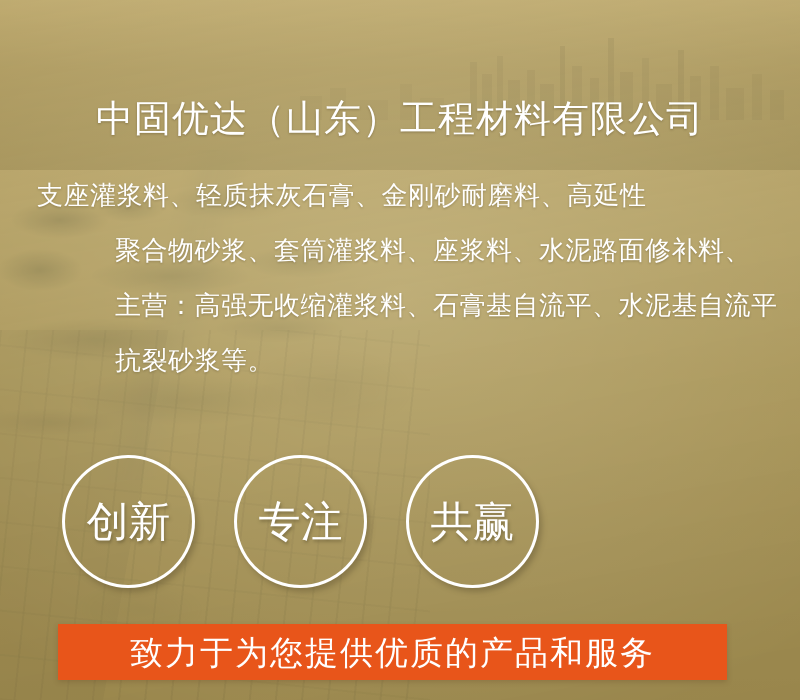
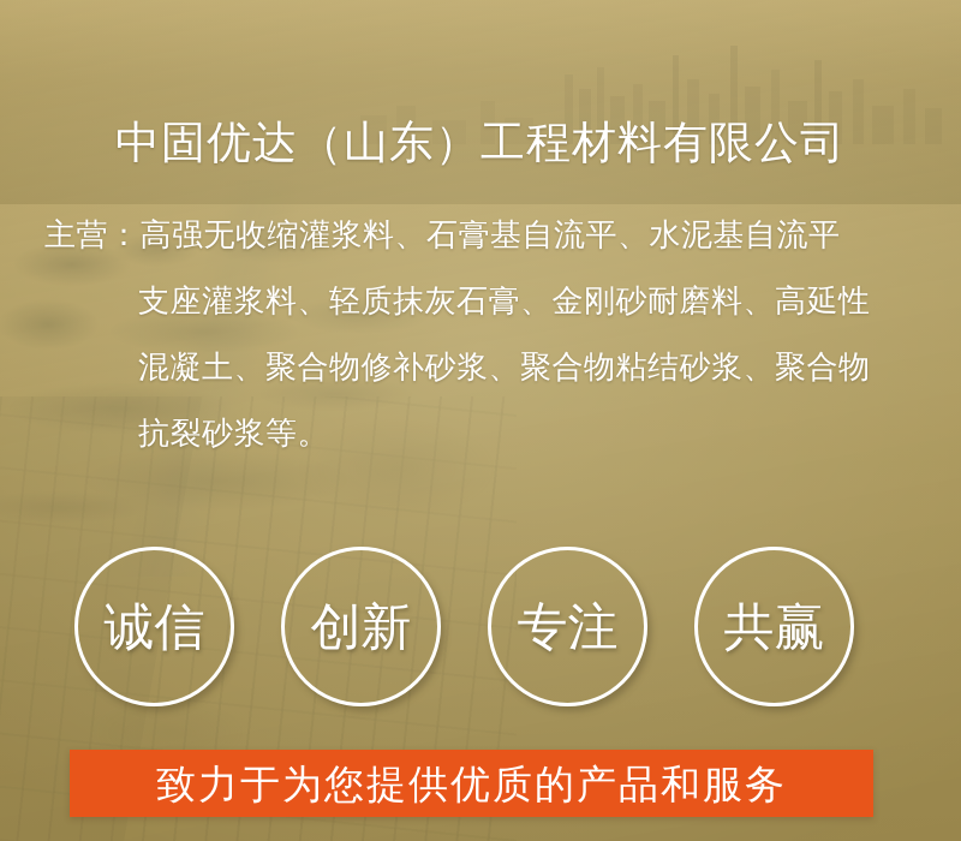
  中固优达（山东）工程材料有限公司
- 支座灌浆料、轻质抹灰石膏、金刚砂耐磨料、高延性
+ 主营：高强无收缩灌浆料、石膏基自流平、水泥基自流平
- 聚合物砂浆、套筒灌浆料、座浆料、水泥路面修补料、
- 主营：高强无收缩灌浆料、石膏基自流平、水泥基自流平
+ 支座灌浆料、轻质抹灰石膏、金刚砂耐磨料、高延性
+ 混凝土、聚合物修补砂浆、聚合物粘结砂浆、聚合物
  抗裂砂浆等。
+ 诚信
  创新
  专注
  共赢
  致力于为您提供优质的产品和服务
